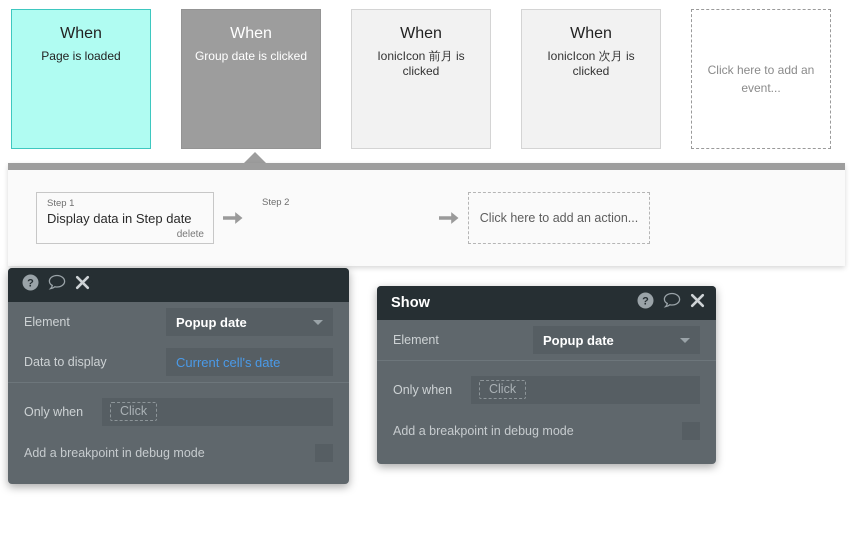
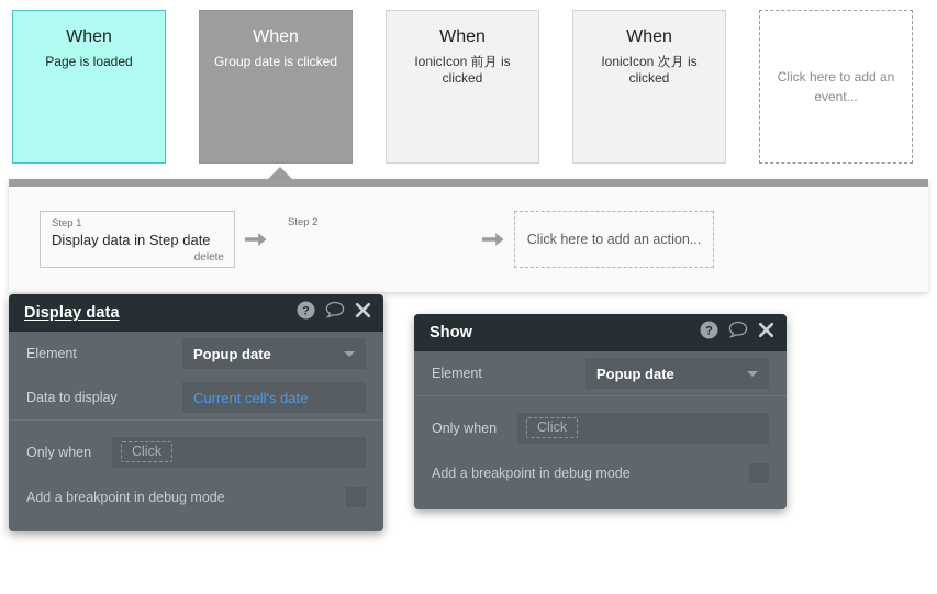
  When
  Page is loaded
  When
  Group date is clicked
  When
  IonicIcon 前月 is clicked
  When
  IonicIcon 次月 is clicked
  Click here to add an event...
  Step 1
  Display data in Step date
  delete
  Step 2
  Click here to add an action...
+ Display data
  ?
  Element
  Popup date
  Data to display
  Current cell's date
  Only when
  Click
  Add a breakpoint in debug mode
  Show
  ?
  Element
  Popup date
  Only when
  Click
  Add a breakpoint in debug mode
